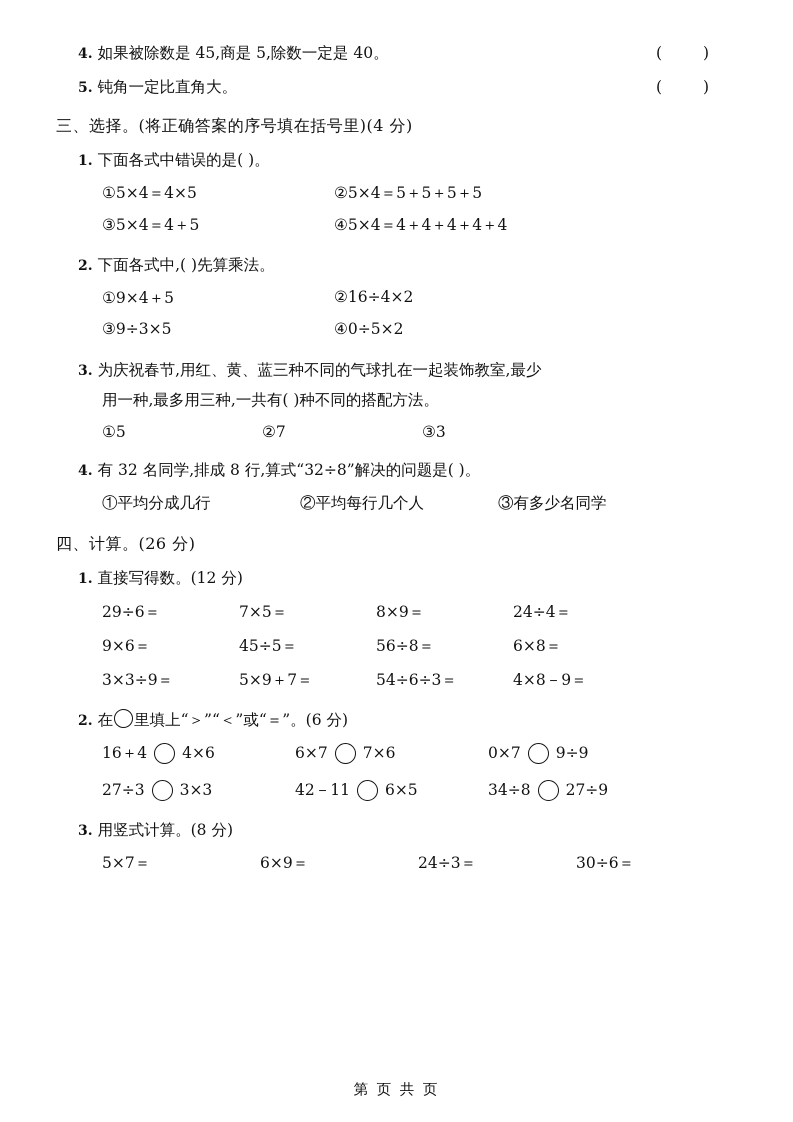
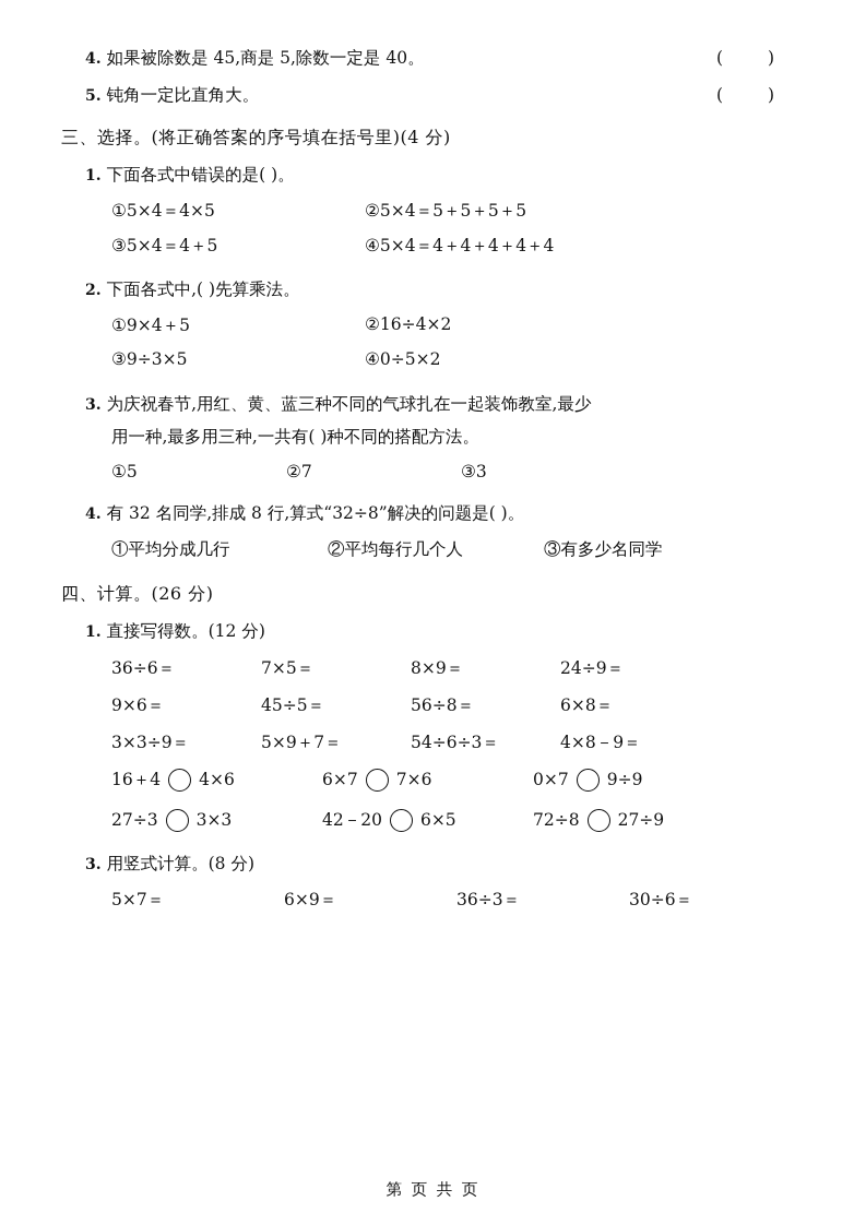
  4. 如果被除数是 45,商是 5,除数一定是 40。
  ( )
  5. 钝角一定比直角大。
  ( )
  三、选择。(将正确答案的序号填在括号里)(4 分)
  1. 下面各式中错误的是( )。
  ①5×4＝4×5
  ②5×4＝5＋5＋5＋5
  ③5×4＝4＋5
  ④5×4＝4＋4＋4＋4＋4
  2. 下面各式中,( )先算乘法。
  ①9×4＋5
  ②16÷4×2
  ③9÷3×5
  ④0÷5×2
  3. 为庆祝春节,用红、黄、蓝三种不同的气球扎在一起装饰教室,最少
  用一种,最多用三种,一共有( )种不同的搭配方法。
  ①5
  ②7
  ③3
  4. 有 32 名同学,排成 8 行,算式“32÷8”解决的问题是( )。
  ①平均分成几行
  ②平均每行几个人
  ③有多少名同学
  四、计算。(26 分)
  1. 直接写得数。(12 分)
- 29÷6＝
+ 36÷6＝
  7×5＝
  8×9＝
- 24÷4＝
+ 24÷9＝
  9×6＝
  45÷5＝
  56÷8＝
  6×8＝
  3×3÷9＝
  5×9＋7＝
  54÷6÷3＝
  4×8－9＝
- 2. 在 里填上“＞”“＜”或“＝”。(6 分)
  16＋4
  4×6
  6×7
  7×6
  0×7
  9÷9
  27÷3
  3×3
- 42－11
+ 42－20
  6×5
- 34÷8
+ 72÷8
  27÷9
  3. 用竖式计算。(8 分)
  5×7＝
  6×9＝
- 24÷3＝
+ 36÷3＝
  30÷6＝
  第 页 共 页
